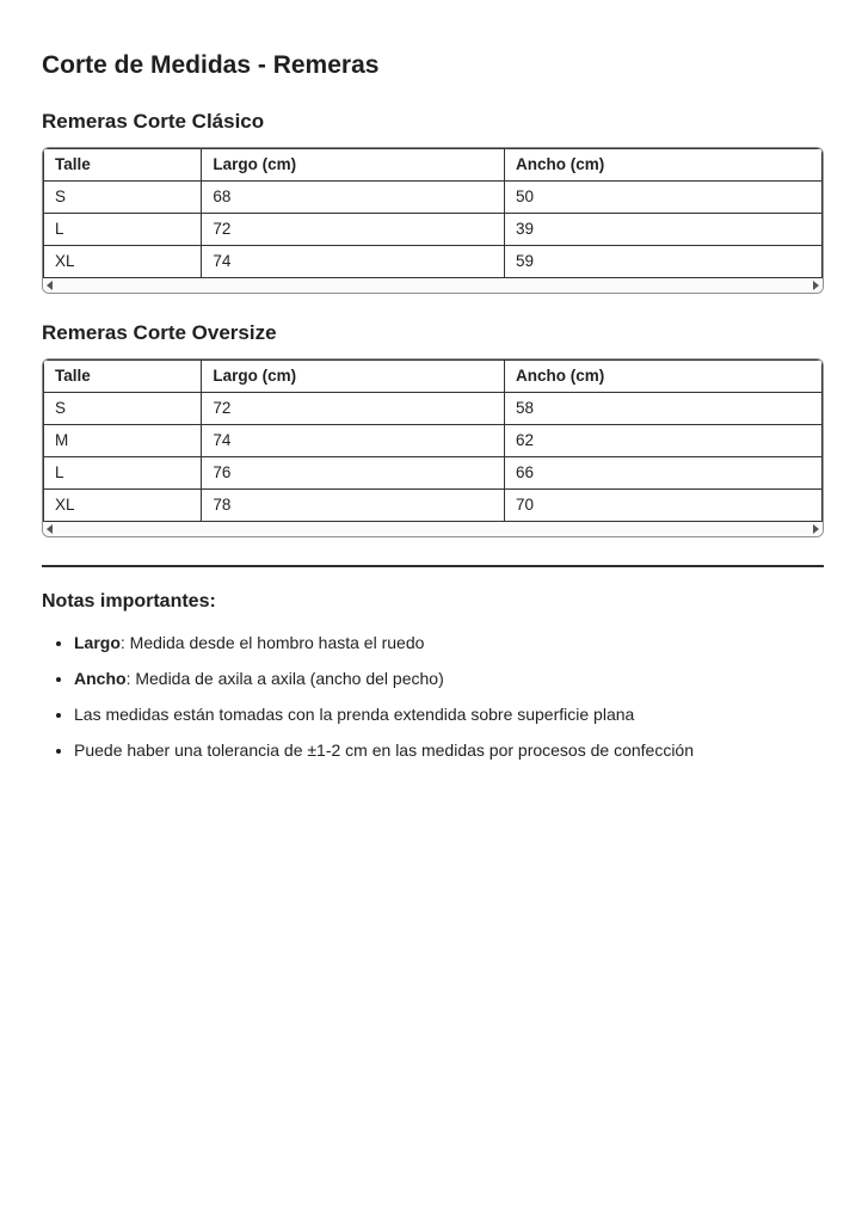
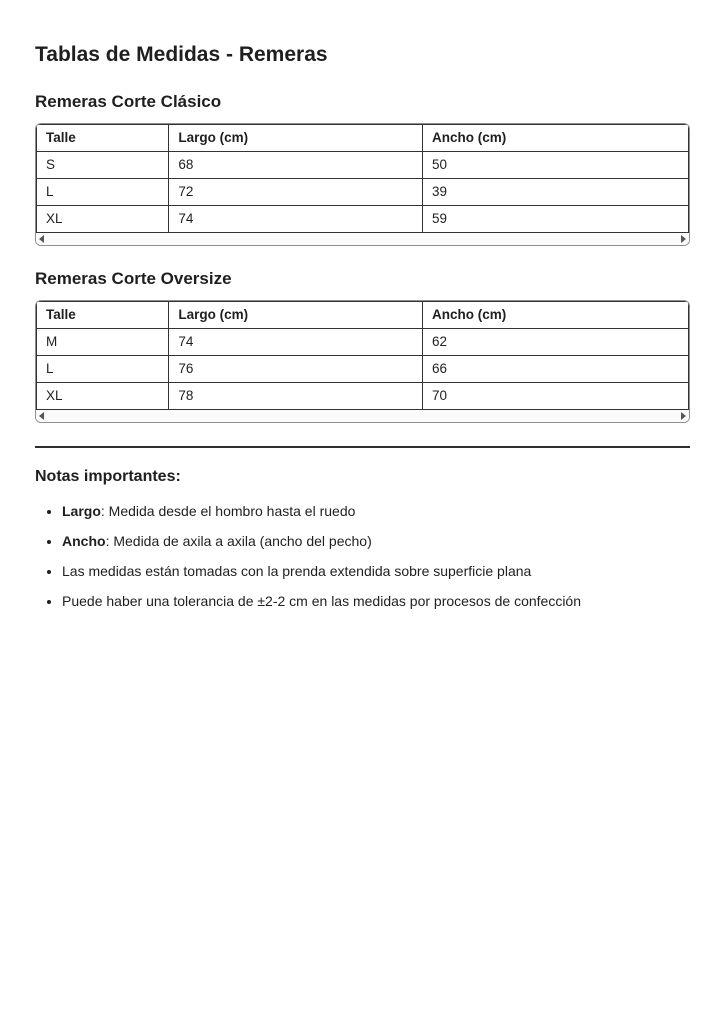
- Corte de Medidas - Remeras
+ Tablas de Medidas - Remeras
  Remeras Corte Clásico
  Talle	Largo (cm)	Ancho (cm)
  S	68	50
  L	72	39
  XL	74	59
  Remeras Corte Oversize
  Talle	Largo (cm)	Ancho (cm)
- S	72	58
  M	74	62
  L	76	66
  XL	78	70
  Notas importantes:
  Largo: Medida desde el hombro hasta el ruedo
  Ancho: Medida de axila a axila (ancho del pecho)
  Las medidas están tomadas con la prenda extendida sobre superficie plana
- Puede haber una tolerancia de ±1-2 cm en las medidas por procesos de confección
+ Puede haber una tolerancia de ±2-2 cm en las medidas por procesos de confección
